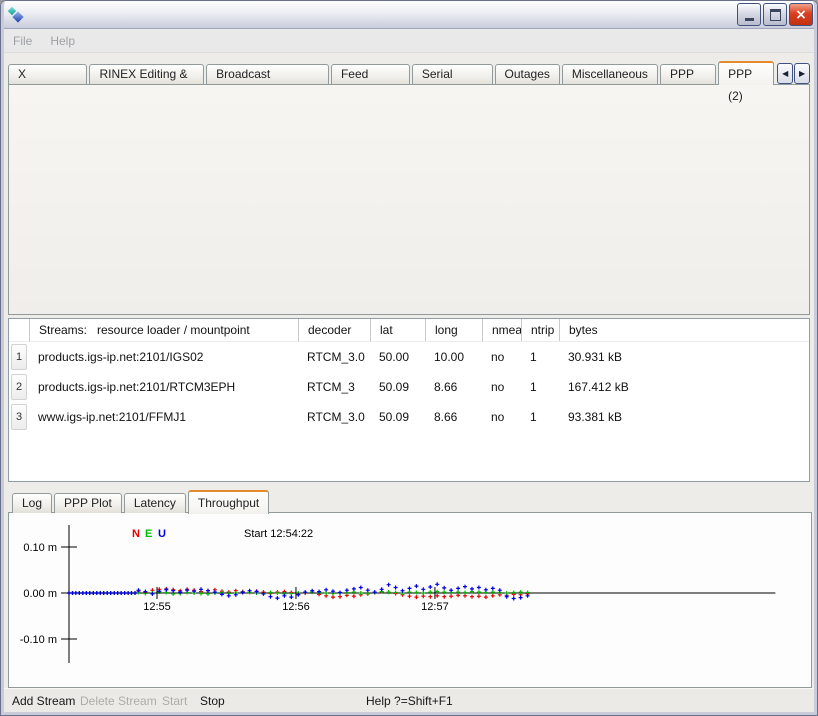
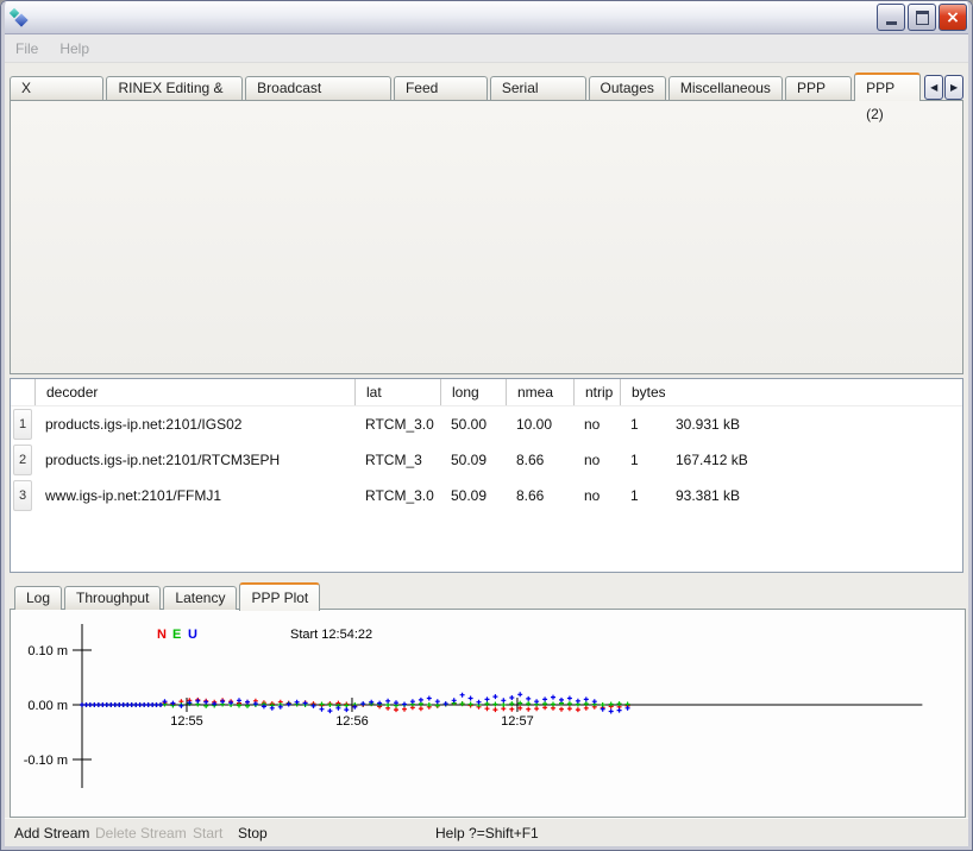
  ×
  File
  Help
  RINEX Editing &
  Outages
  Miscellaneous
  PPP (2)
  ◀
  ▶
- Streams: resource loader / mountpoint
  decoder
  lat
  long
  nmea
  ntrip
  bytes
  1
  products.igs-ip.net:2101/IGS02
  RTCM_3.0
  50.00
  10.00
  no
  1
  30.931 kB
  2
  products.igs-ip.net:2101/RTCM3EPH
  RTCM_3
  50.09
  8.66
  no
  1
  167.412 kB
  3
  www.igs-ip.net:2101/FFMJ1
  RTCM_3.0
  50.09
  8.66
  no
  1
  93.381 kB
  Log
- PPP Plot
+ Throughput
  Latency
- Throughput
+ PPP Plot
  0.10 m
  0.00 m
  -0.10 m
  12:55
  12:56
  12:57
  N
  E
  U
  Start 12:54:22
  Add Stream
  Delete Stream
  Start
  Stop
  Help ?=Shift+F1
